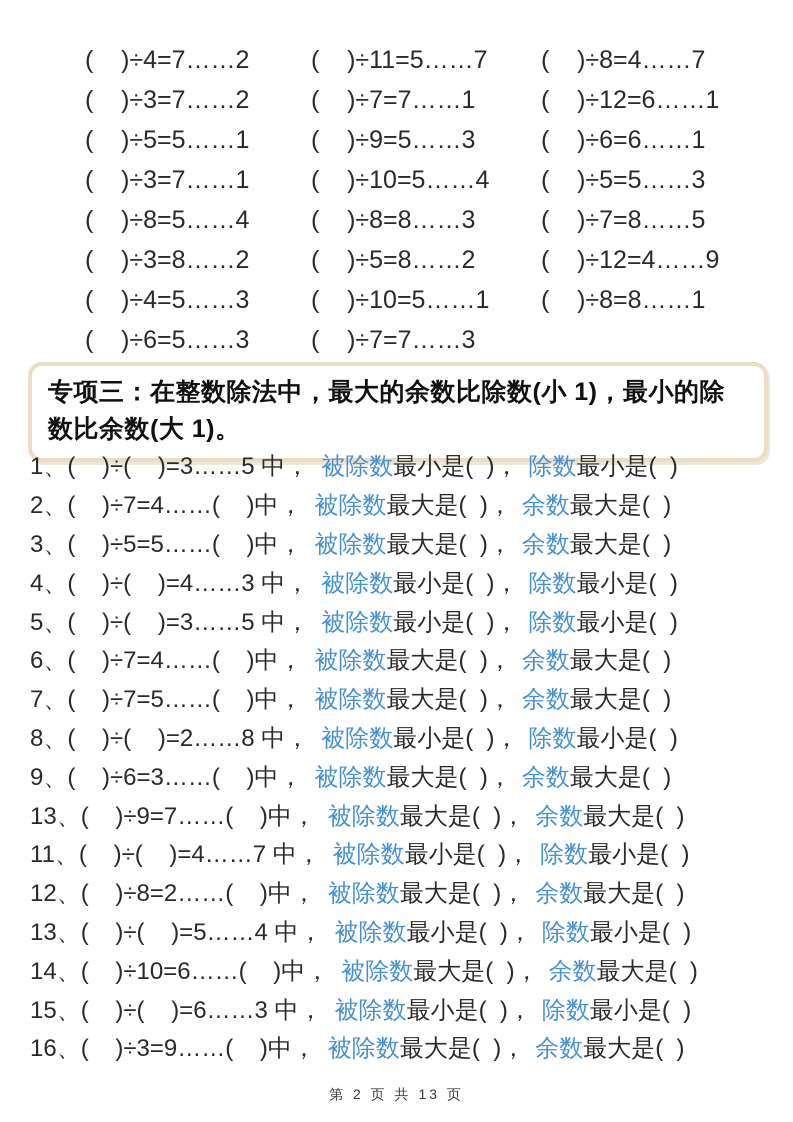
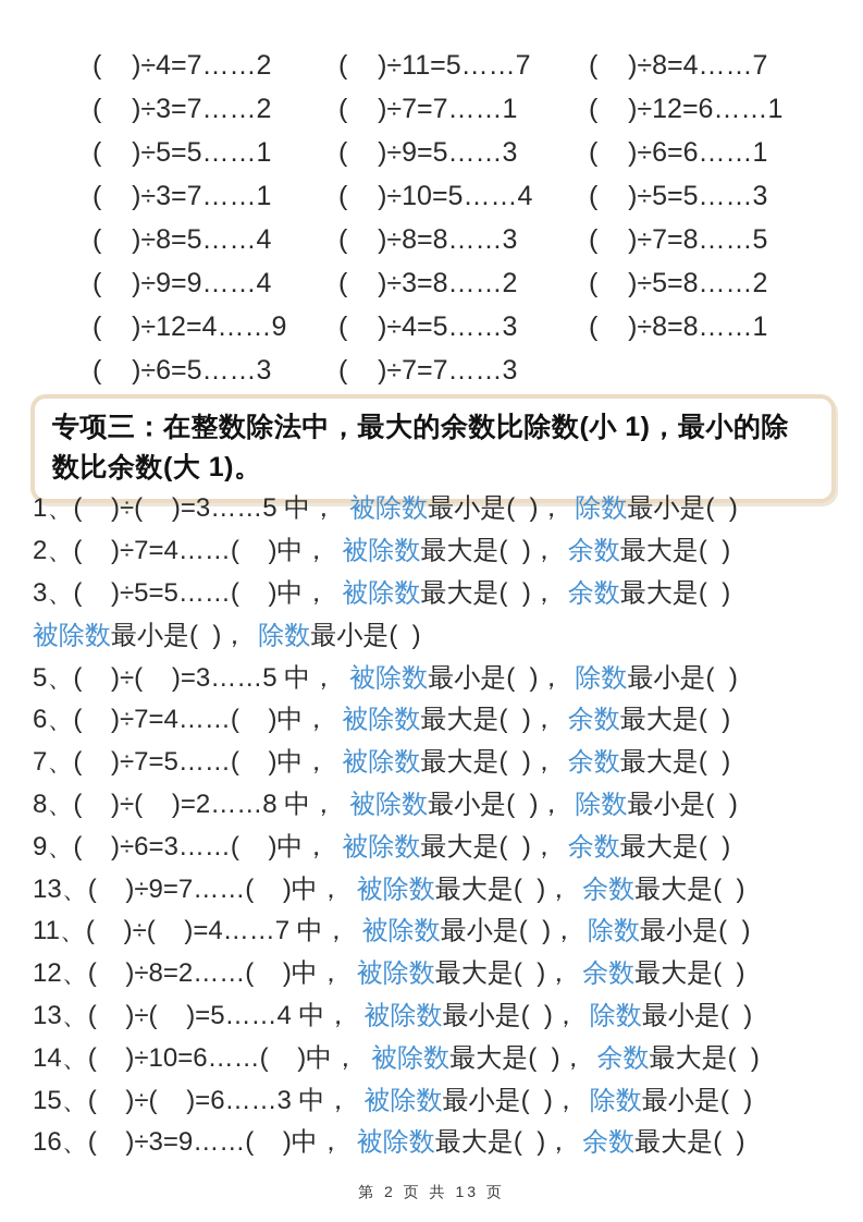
  ( )÷4=7……2
  ( )÷11=5……7
  ( )÷8=4……7
  ( )÷3=7……2
  ( )÷7=7……1
  ( )÷12=6……1
  ( )÷5=5……1
  ( )÷9=5……3
  ( )÷6=6……1
  ( )÷3=7……1
  ( )÷10=5……4
  ( )÷5=5……3
  ( )÷8=5……4
  ( )÷8=8……3
  ( )÷7=8……5
+ ( )÷9=9……4
  ( )÷3=8……2
  ( )÷5=8……2
  ( )÷12=4……9
  ( )÷4=5……3
- ( )÷10=5……1
  ( )÷8=8……1
  ( )÷6=5……3
  ( )÷7=7……3
  专项三：在整数除法中，最大的余数比除数(小 1)，最小的除数比余数(大 1)。
  1、( )÷( )=3……5 中，
  被除数
  最小是( )，
  除数
  最小是( )
  2、( )÷7=4……( )中，
  被除数
  最大是( )，
  余数
  最大是( )
  3、( )÷5=5……( )中，
  被除数
  最大是( )，
  余数
  最大是( )
- 4、( )÷( )=4……3 中，
  被除数
  最小是( )，
  除数
  最小是( )
  5、( )÷( )=3……5 中，
  被除数
  最小是( )，
  除数
  最小是( )
  6、( )÷7=4……( )中，
  被除数
  最大是( )，
  余数
  最大是( )
  7、( )÷7=5……( )中，
  被除数
  最大是( )，
  余数
  最大是( )
  8、( )÷( )=2……8 中，
  被除数
  最小是( )，
  除数
  最小是( )
  9、( )÷6=3……( )中，
  被除数
  最大是( )，
  余数
  最大是( )
  13、( )÷9=7……( )中，
  被除数
  最大是( )，
  余数
  最大是( )
  11、( )÷( )=4……7 中，
  被除数
  最小是( )，
  除数
  最小是( )
  12、( )÷8=2……( )中，
  被除数
  最大是( )，
  余数
  最大是( )
  13、( )÷( )=5……4 中，
  被除数
  最小是( )，
  除数
  最小是( )
  14、( )÷10=6……( )中，
  被除数
  最大是( )，
  余数
  最大是( )
  15、( )÷( )=6……3 中，
  被除数
  最小是( )，
  除数
  最小是( )
  16、( )÷3=9……( )中，
  被除数
  最大是( )，
  余数
  最大是( )
  第 2 页 共 13 页
